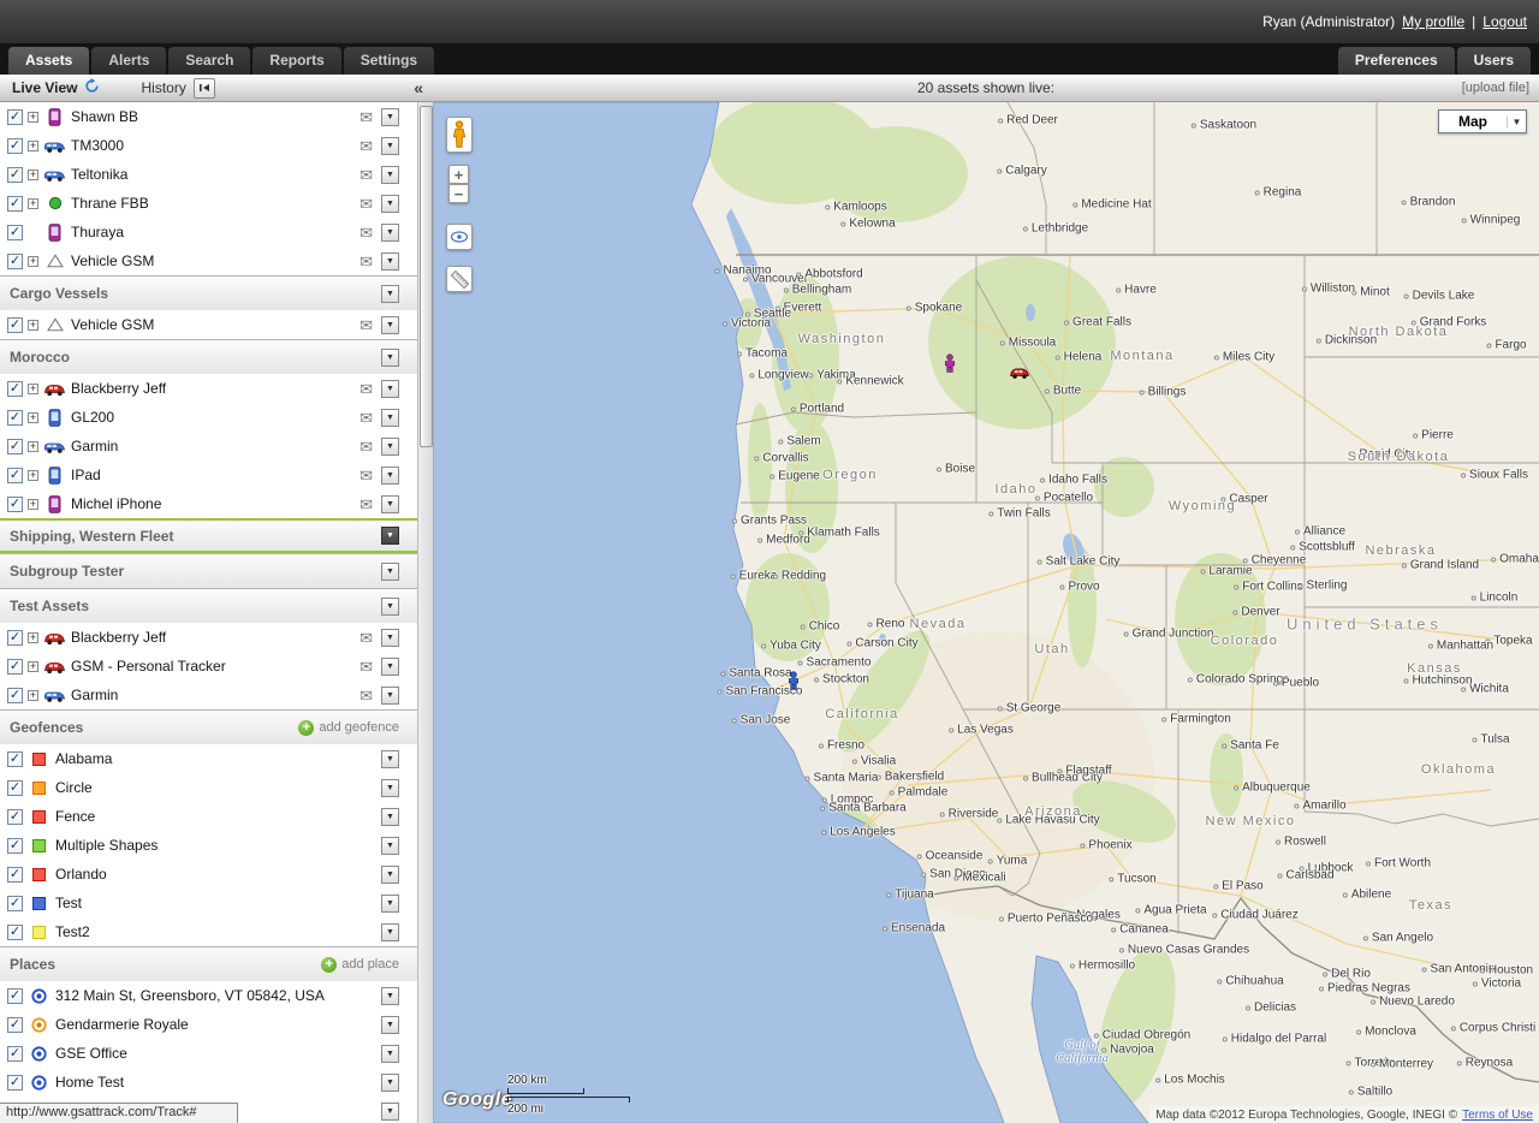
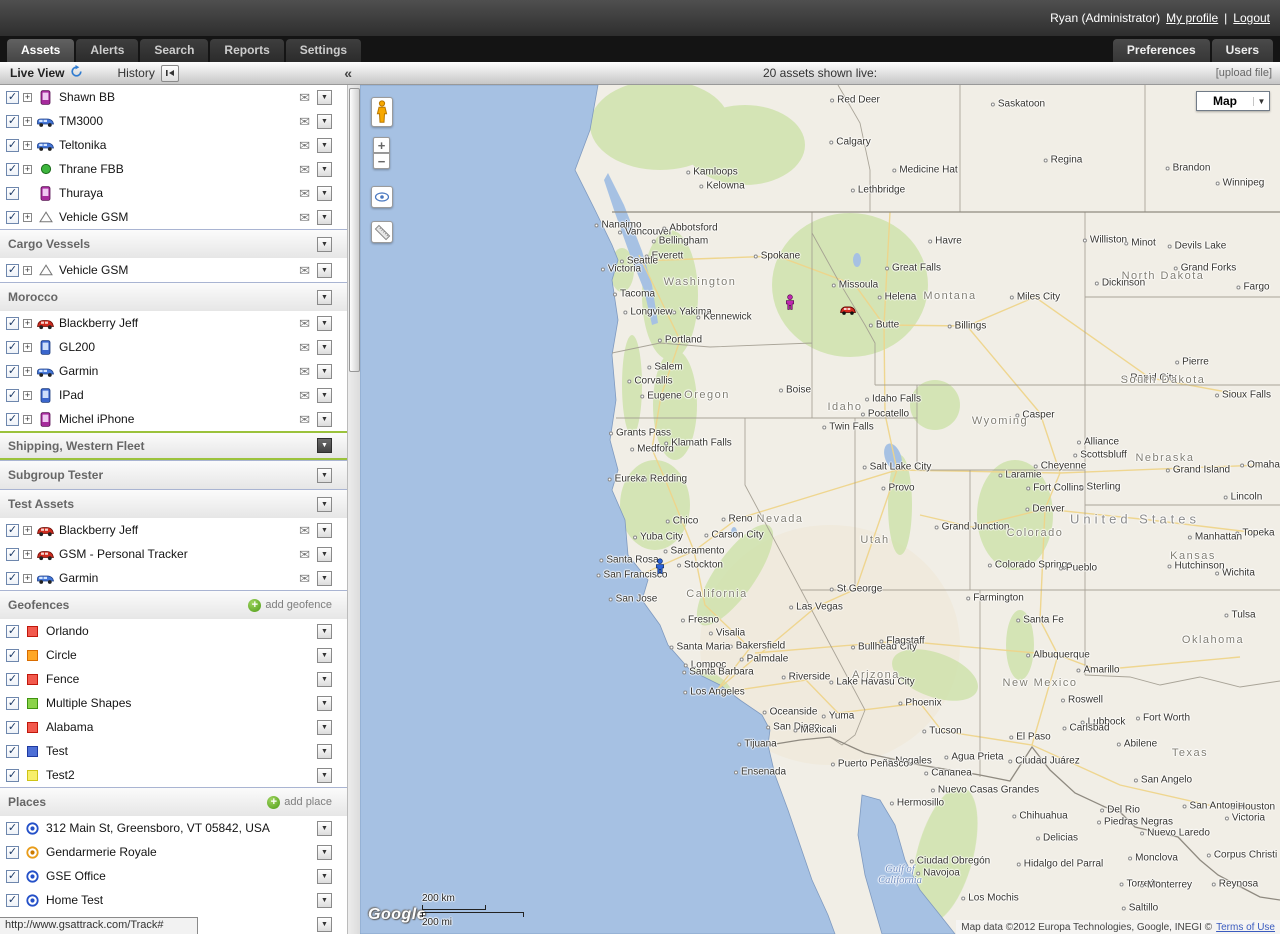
  Ryan (Administrator)
  My profile
  |
  Logout
  Assets
  Alerts
  Search
  Reports
  Settings
  Preferences
  Users
  Live View
  History
  «
  ✓
  +
  Shawn BB
  ✉
  ✓
  +
  TM3000
  ✉
  ✓
  +
  Teltonika
  ✉
  ✓
  +
  Thrane FBB
  ✉
  ✓
  Thuraya
  ✉
  ✓
  +
  Vehicle GSM
  ✉
  Cargo Vessels
  ✓
  +
  Vehicle GSM
  ✉
  Morocco
  ✓
  +
  Blackberry Jeff
  ✉
  ✓
  +
  GL200
  ✉
  ✓
  +
  Garmin
  ✉
  ✓
  +
  IPad
  ✉
  ✓
  +
  Michel iPhone
  ✉
  Shipping, Western Fleet
  Subgroup Tester
  Test Assets
  ✓
  +
  Blackberry Jeff
  ✉
  ✓
  +
  GSM - Personal Tracker
  ✉
  ✓
  +
  Garmin
  ✉
  Geofences
  +
  add geofence
  ✓
- Alabama
+ Orlando
  ✓
  Circle
  ✓
  Fence
  ✓
  Multiple Shapes
  ✓
- Orlando
+ Alabama
  ✓
  Test
  ✓
  Test2
  Places
  +
  add place
  ✓
  312 Main St, Greensboro, VT 05842, USA
  ✓
  Gendarmerie Royale
  ✓
  GSE Office
  ✓
  Home Test
  http://www.gsattrack.com/Track#
  20 assets shown live:
  [upload file]
  Red Deer
  Calgary
  Saskatoon
  Regina
  Brandon
  Winnipeg
  Medicine Hat
  Lethbridge
  Kamloops
  Kelowna
  Nanaimo
  Vancouver
  Abbotsford
  Victoria
  Bellingham
  Everett
  Seattle
  Spokane
  Tacoma
  Yakima
  Kennewick
  Longview
  Portland
  Salem
  Corvallis
  Eugene
  Grants Pass
  Medford
  Klamath Falls
  Eurek
  Redding
  Chico
  Yuba City
  Sacramento
  Santa Rosa
  San Francisco
  San Jose
  Stockton
  Reno
  Carson City
  Fresno
  Las Vegas
  Visalia
  Bakersfield
  Santa Maria
  Palmdale
  Lompoc
  Santa Barbara
  Los Angeles
  Riverside
  Oceanside
  San Diego
  Tijuana
  Mexicali
  Ensenada
  Yuma
  Bullhead City
  Lake Havasu City
  Phoenix
  Tucson
  Nogales
  Puerto Peñasco
  Agua Prieta
  Cananea
  Nuevo Casas Grandes
  Hermosillo
  Chihuahua
  Ciudad Obregón
  Navojoa
  Los Mochis
  Hidalgo del Parral
  Delicias
  Toreón
  Monclova
  Monterrey
  Saltillo
  Reynosa
  Nuevo Laredo
  Piedras Negras
  Del Rio
  San Angelo
  San Antoio
  Houston
  Victoria
  Corpus Christi
  Fort Worth
  Abilene
  Lubbock
  Amarillo
  Tulsa
  Wichita
  Hutchinson
  Topeka
  Manhattan
  Lincoln
  Omaha
  Grand Island
  Sioux Falls
  Rapid City
  Pierre
  Minot
  Devils Lake
  Grand Forks
  Dickinson
  Fargo
  Williston
  Havre
  Great Falls
  Missoula
  Helena
  Butte
  Billings
  Miles City
  Idaho Falls
  Pocatello
  Twin Falls
  Boise
  Casper
  Cheyenne
  Laramie
  Scottsbluff
  Alliance
  Fort Collin
  Sterling
  Denver
  Colorado Springs
  Pueblo
  Grand Junction
  Provo
  Salt Lake City
  St George
  Farmington
  Santa Fe
  Albuquerque
  Roswell
  Carlsbad
  El Paso
  Ciudad Juárez
  Flagstaff
  Washington
  Oregon
  California
  Nevada
  Idaho
  Montana
  Wyoming
  Utah
  Colorado
  Arizona
  New Mexico
  Texas
  Oklahoma
  Kansas
  Nebraska
  South Dakota
  North Dakota
  United States
  Gulf of California
  +
  −
  Map
  ▼
  Google
  200 km
  200 mi
  Map data ©2012 Europa Technologies, Google, INEGI ©
  Terms of Use
